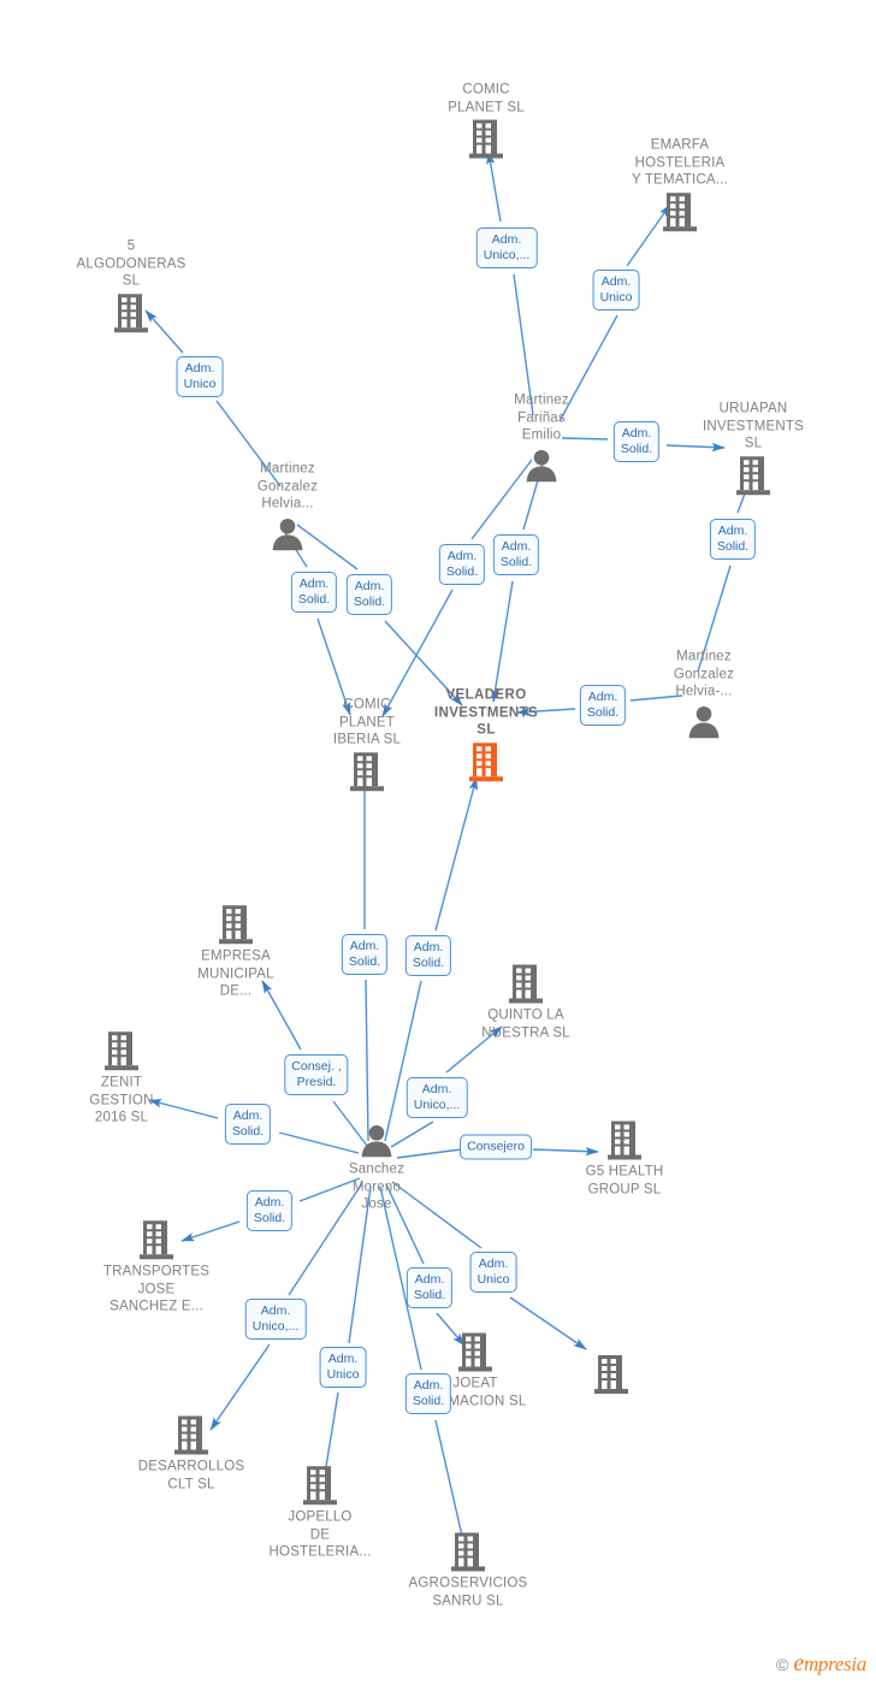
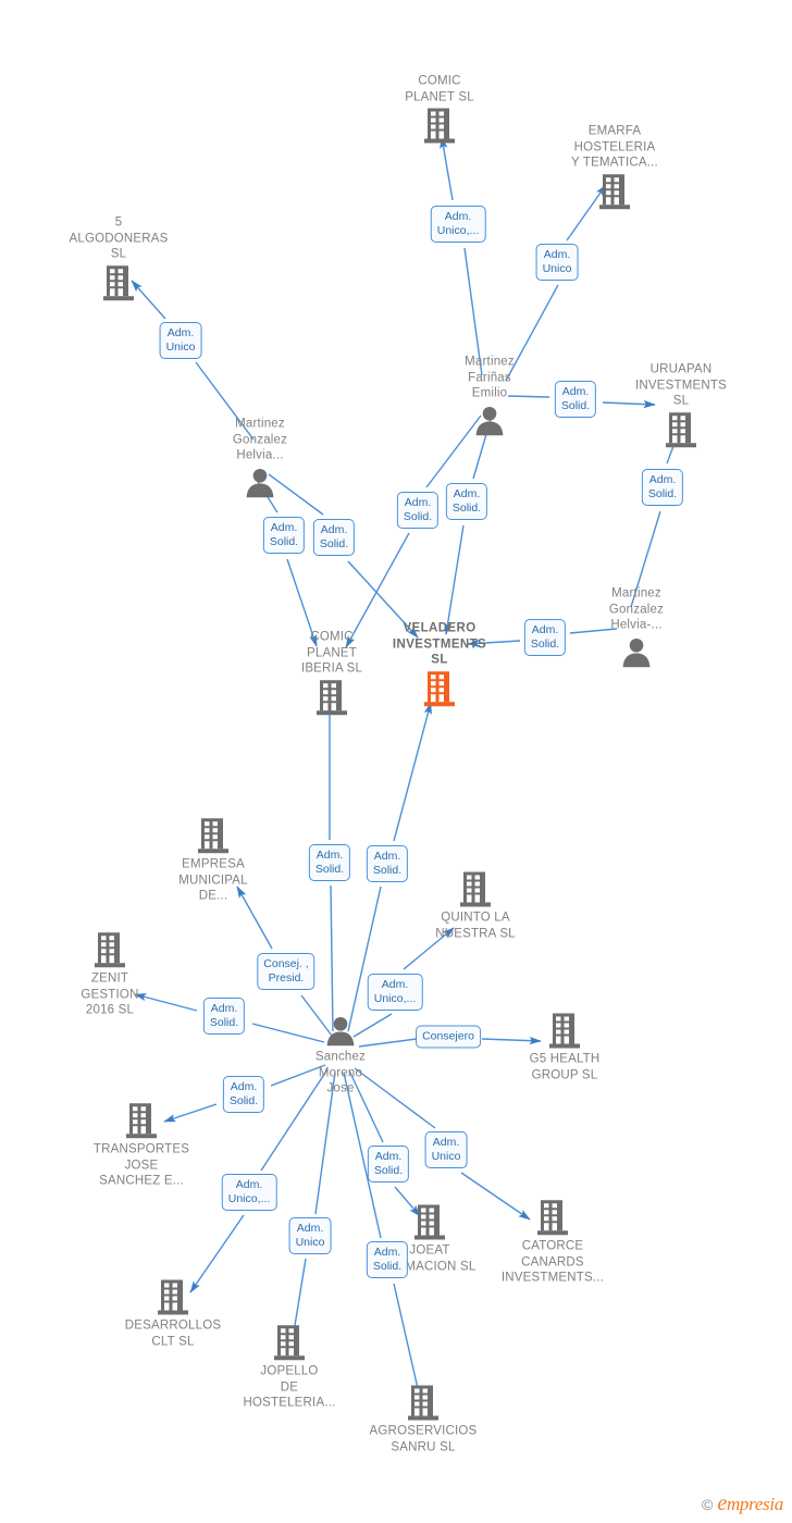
  COMIC
  PLANET SL
  EMARFA
  HOSTELERIA
  Y TEMATICA...
  5
  ALGODONERAS
  SL
  URUAPAN
  INVESTMENTS
  SL
  Martinez
  Fariñas
  Emilio
  Martinez
  Gonzalez
  Helvia...
  Martinez
  Gonzalez
  Helvia-...
  COMIC
  PLANET
  IBERIA SL
  VELADERO
  INVESTMENTS
  SL
  EMPRESA
  MUNICIPAL
  DE...
  QUINTO LA
  NUESTRA SL
  ZENIT
  GESTION
  2016 SL
  Sanchez
  Moreno
  Jose
  G5 HEALTH
  GROUP SL
  TRANSPORTES
  JOSE
  SANCHEZ E...
  JOEAT
  MACION SL
+ CATORCE
+ CANARDS
+ INVESTMENTS...
  DESARROLLOS
  CLT SL
  JOPELLO
  DE
  HOSTELERIA...
  AGROSERVICIOS
  SANRU SL
  Adm.
  Unico,...
  Adm.
  Unico
  Adm.
  Unico
  Adm.
  Solid.
  Adm.
  Solid.
  Adm.
  Solid.
  Adm.
  Solid.
  Adm.
  Solid.
  Adm.
  Solid.
  Adm.
  Solid.
  Adm.
  Solid.
  Adm.
  Solid.
  Consej. ,
  Presid.
  Adm.
  Unico,...
  Adm.
  Solid.
  Consejero
  Adm.
  Solid.
  Adm.
  Unico
  Adm.
  Solid.
  Adm.
  Unico,...
  Adm.
  Unico
  Adm.
  Solid.
  ©
  empresia
